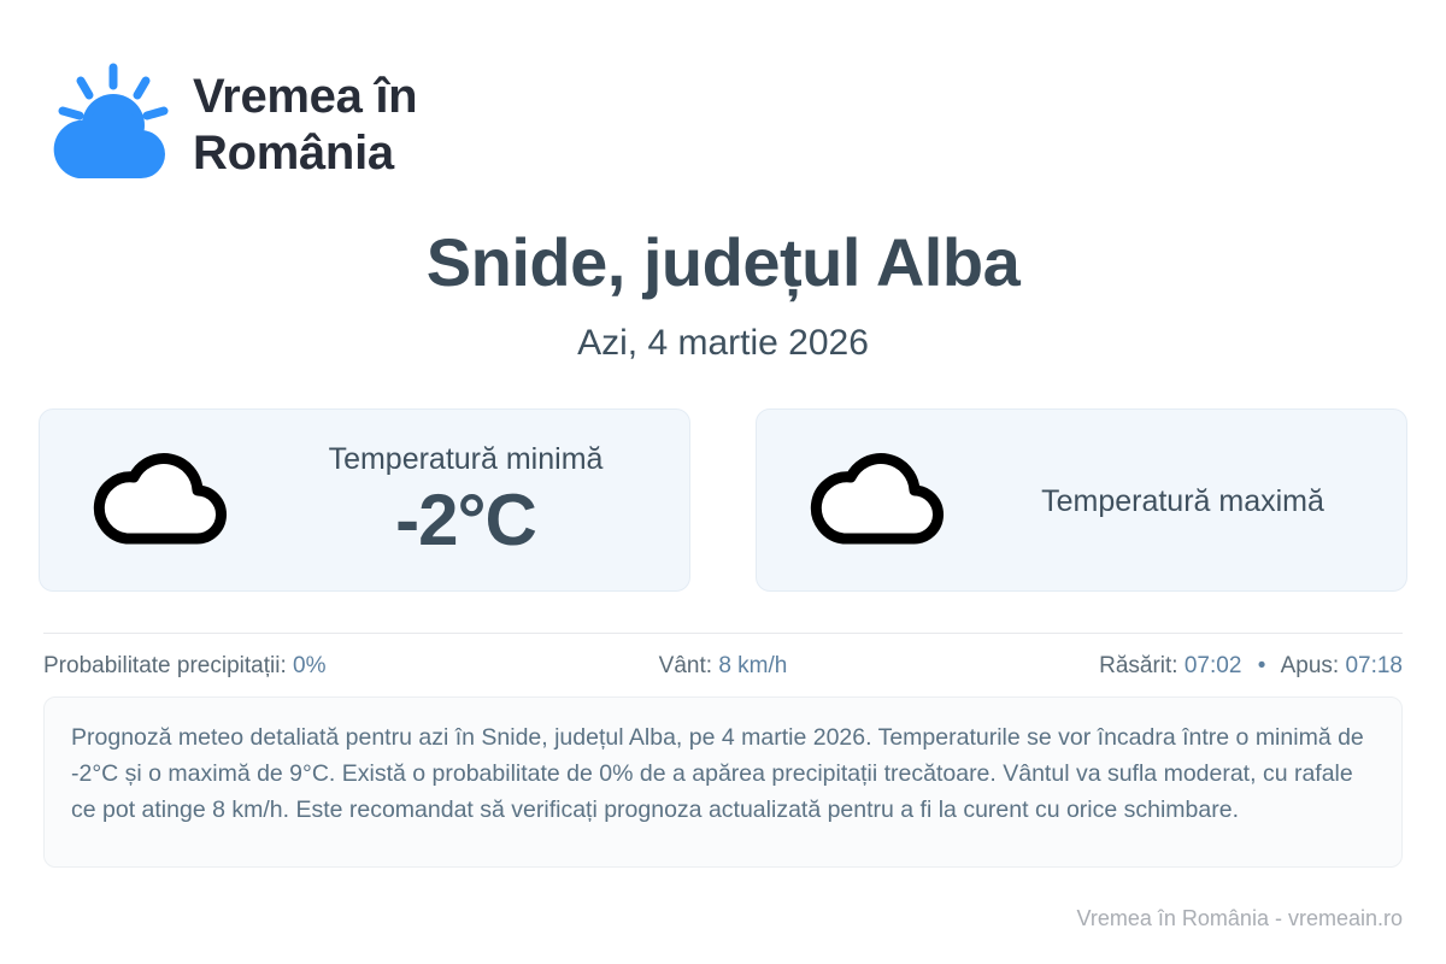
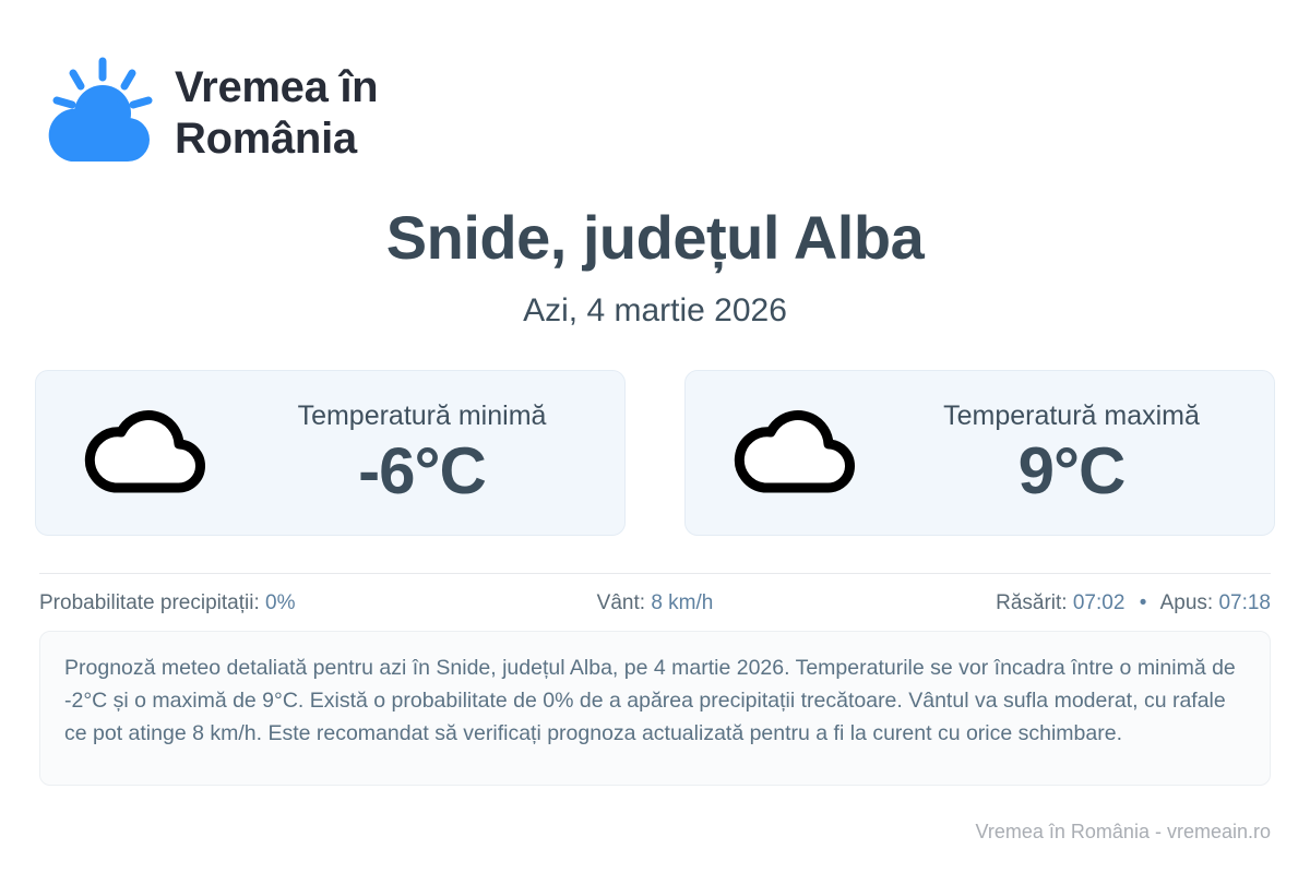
  Vremea în România
  Snide, județul Alba
  Azi, 4 martie 2026
  Temperatură minimă
- -2°C
+ -6°C
  Temperatură maximă
+ 9°C
  Probabilitate precipitații: 0%
  Vânt: 8 km/h
  Răsărit: 07:02 • Apus: 07:18
  Prognoză meteo detaliată pentru azi în Snide, județul Alba, pe 4 martie 2026. Temperaturile se vor încadra între o minimă de -2°C și o maximă de 9°C. Există o probabilitate de 0% de a apărea precipitații trecătoare. Vântul va sufla moderat, cu rafale ce pot atinge 8 km/h. Este recomandat să verificați prognoza actualizată pentru a fi la curent cu orice schimbare.
  Vremea în România - vremeain.ro
